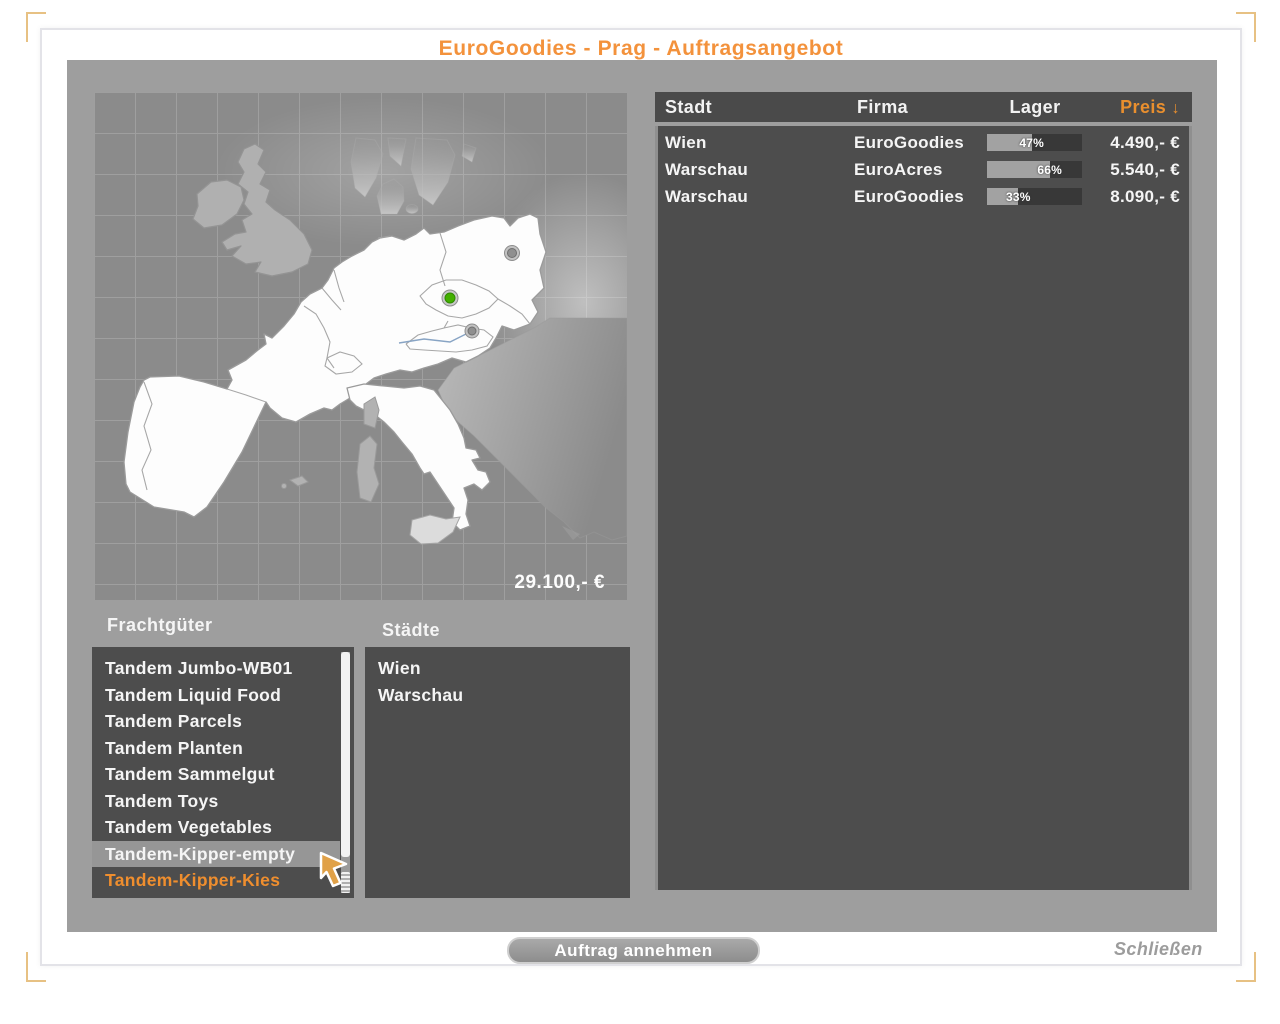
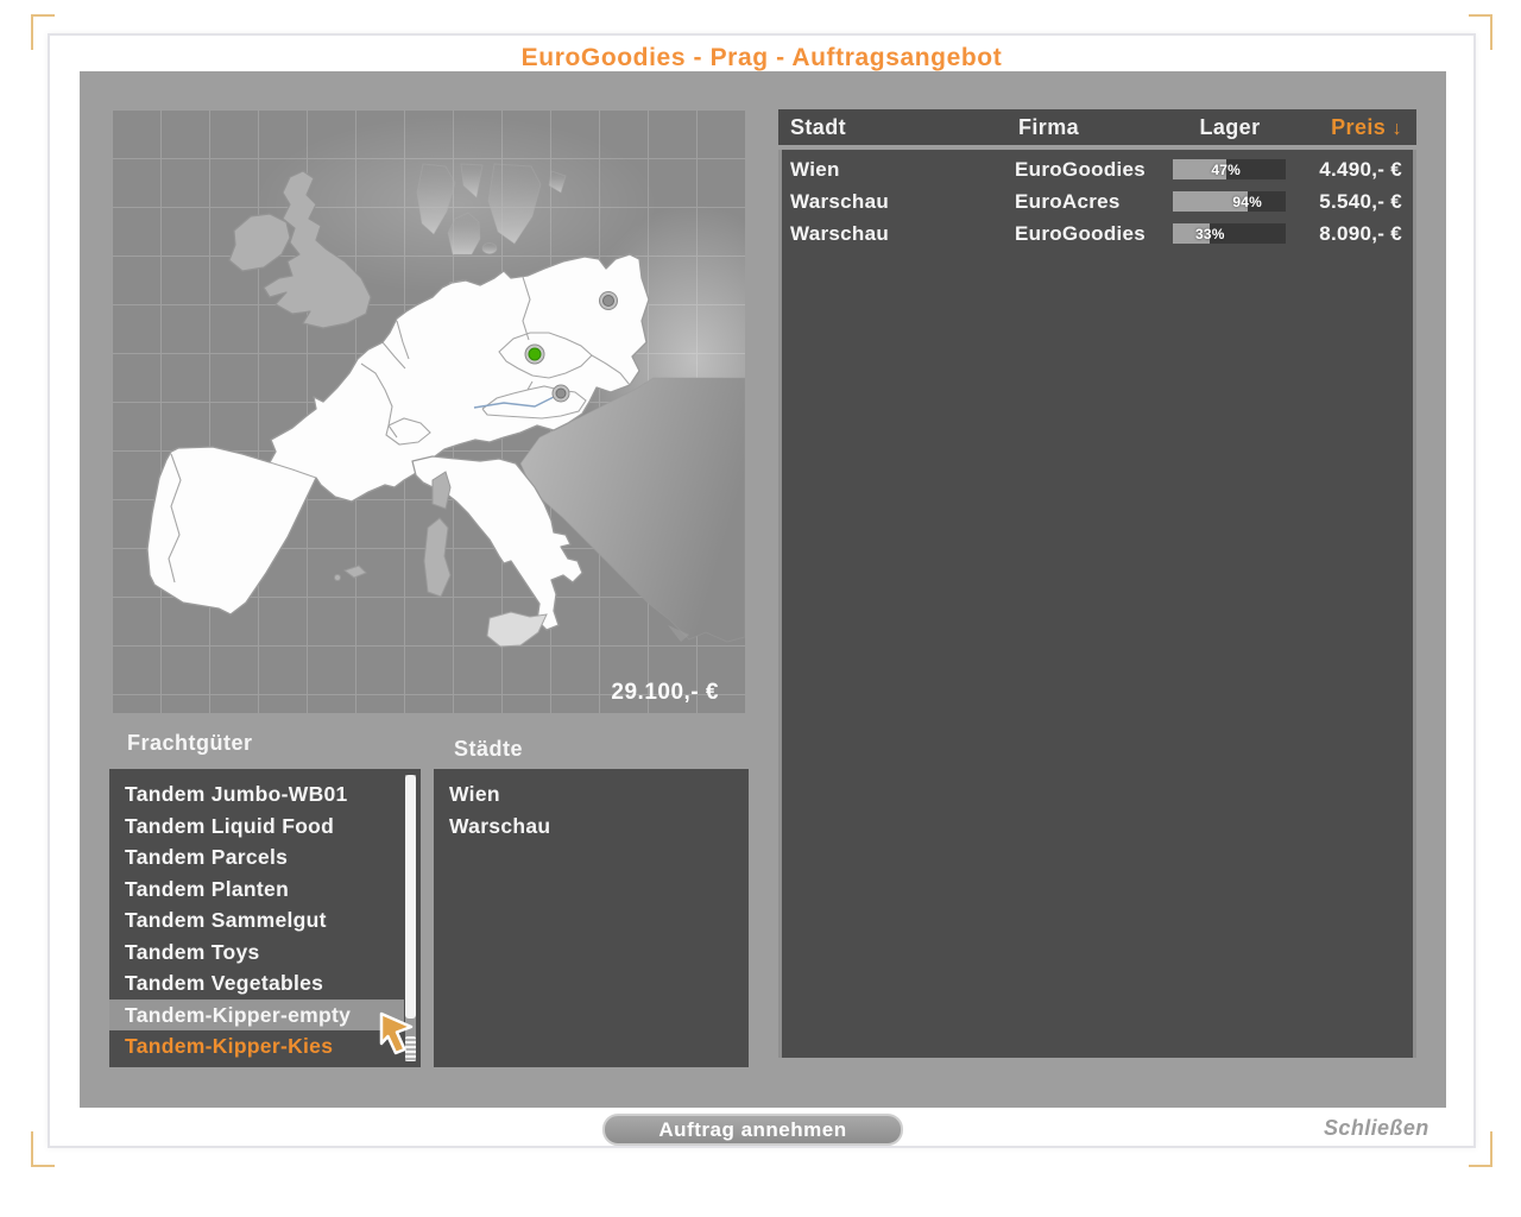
  EuroGoodies - Prag - Auftragsangebot
  29.100,- €
  Stadt
  Firma
  Lager
  Preis ↓
  Wien
  EuroGoodies
  47%
  4.490,- €
  Warschau
  EuroAcres
- 66%
+ 94%
  5.540,- €
  Warschau
  EuroGoodies
  33%
  8.090,- €
  Frachtgüter
  Tandem Jumbo-WB01
  Tandem Liquid Food
  Tandem Parcels
  Tandem Planten
  Tandem Sammelgut
  Tandem Toys
  Tandem Vegetables
  Tandem-Kipper-empty
  Tandem-Kipper-Kies
  Städte
  Wien
  Warschau
  Auftrag annehmen
  Schließen
